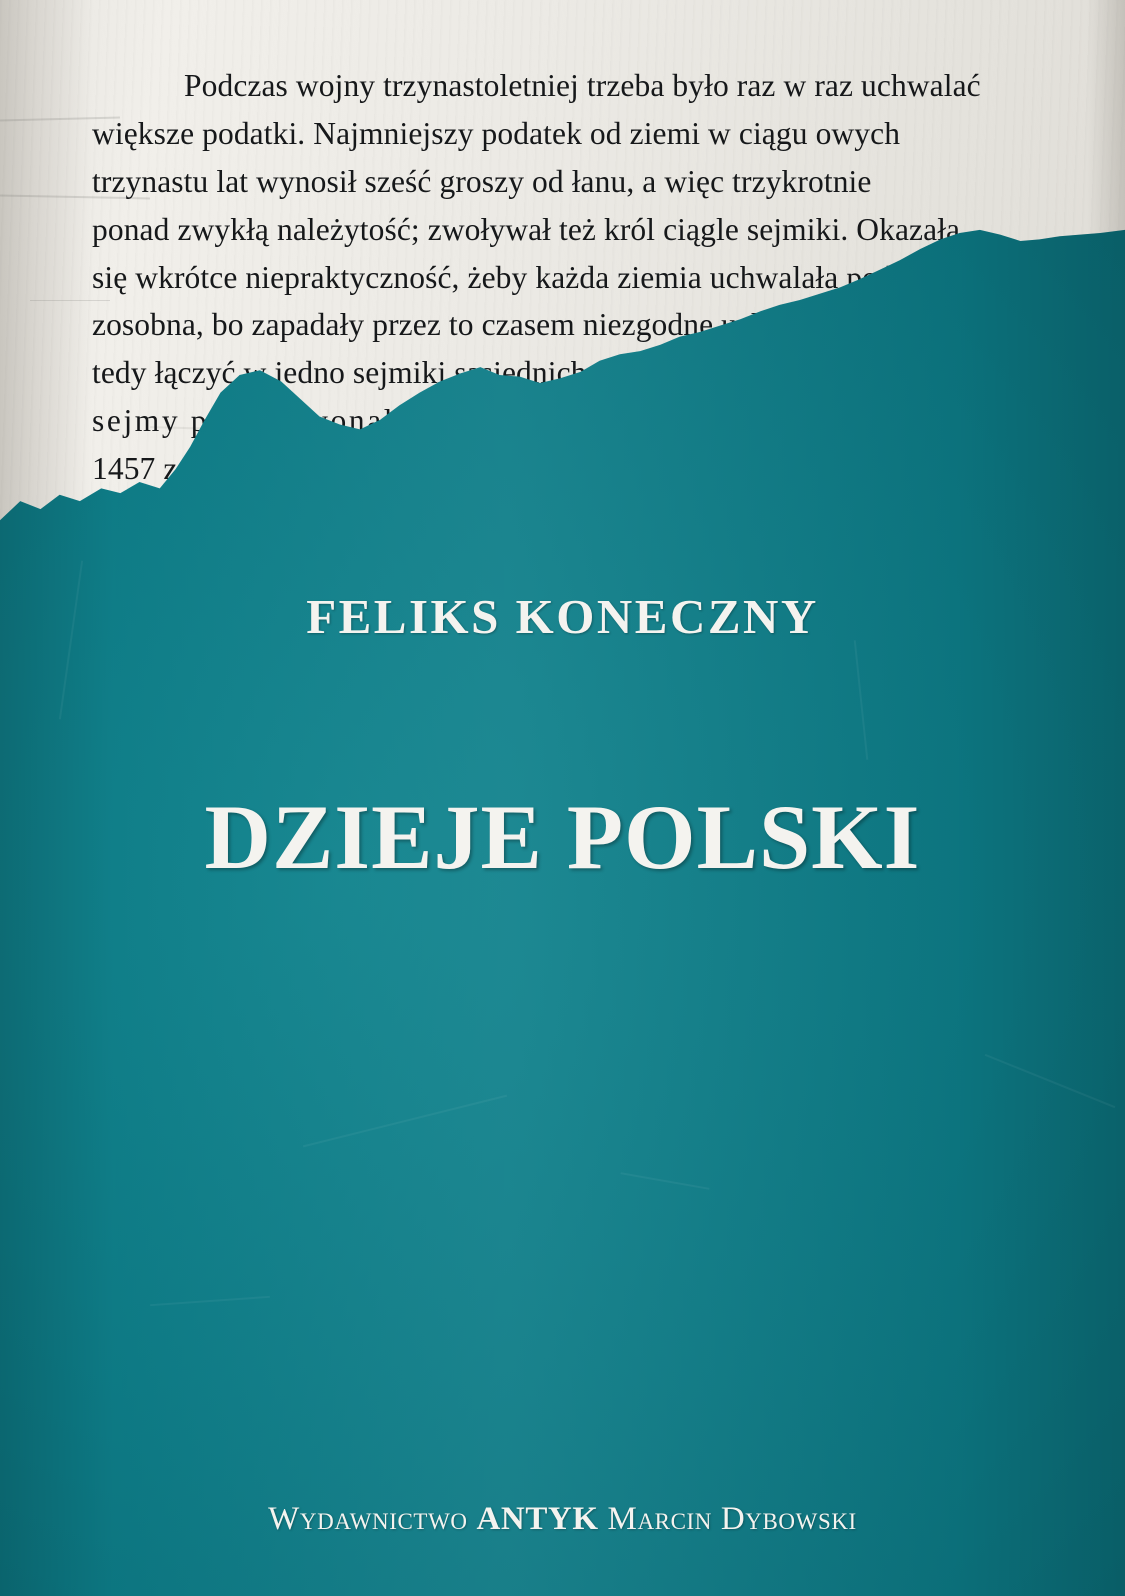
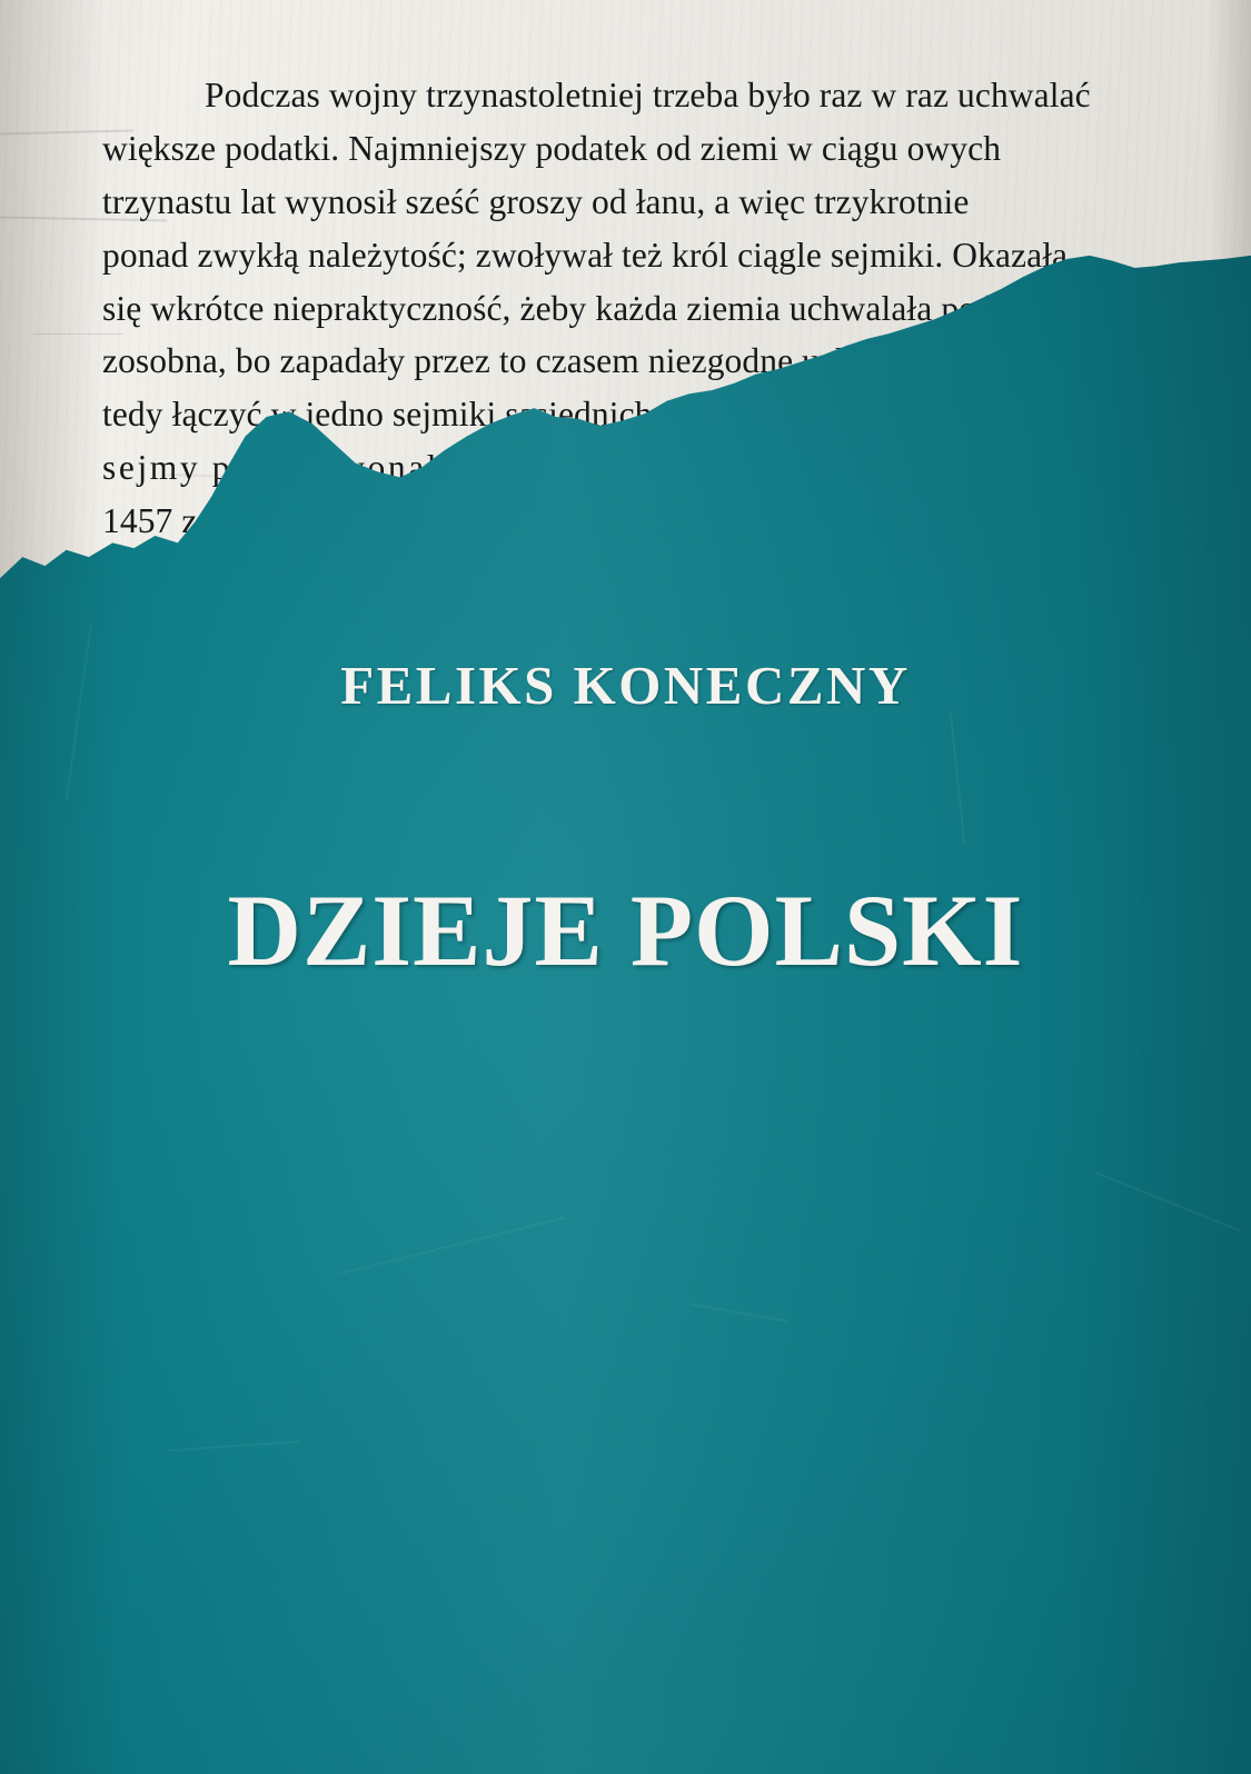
  FELIKS KONECZNY
  DZIEJE POLSKI
- Wydawnictwo ANTYK Marcin Dybowski
